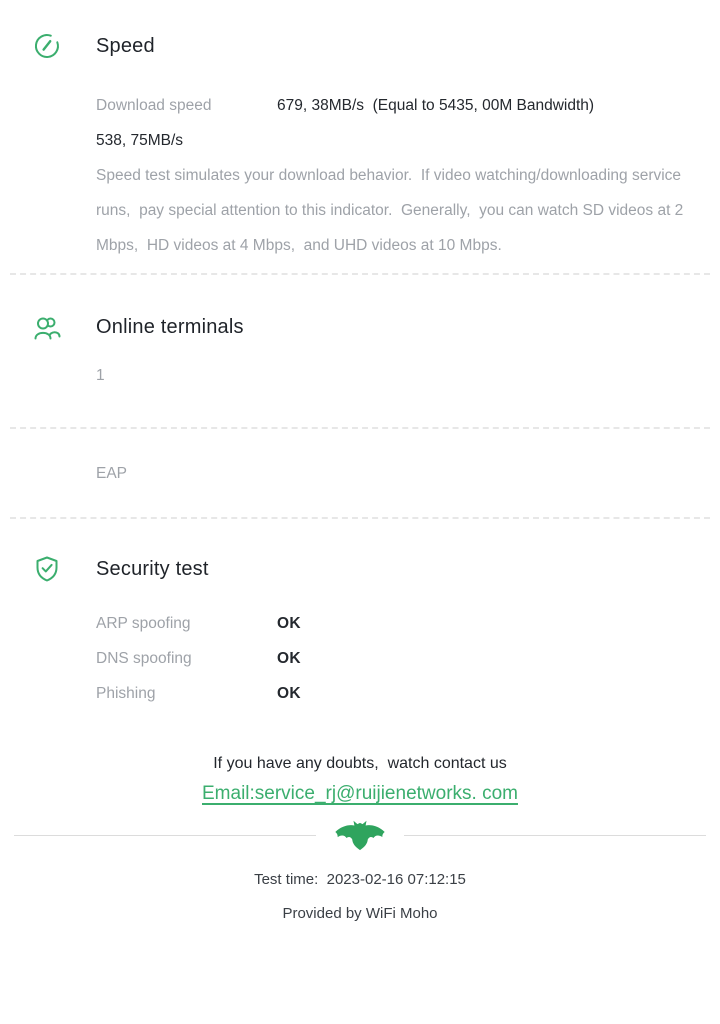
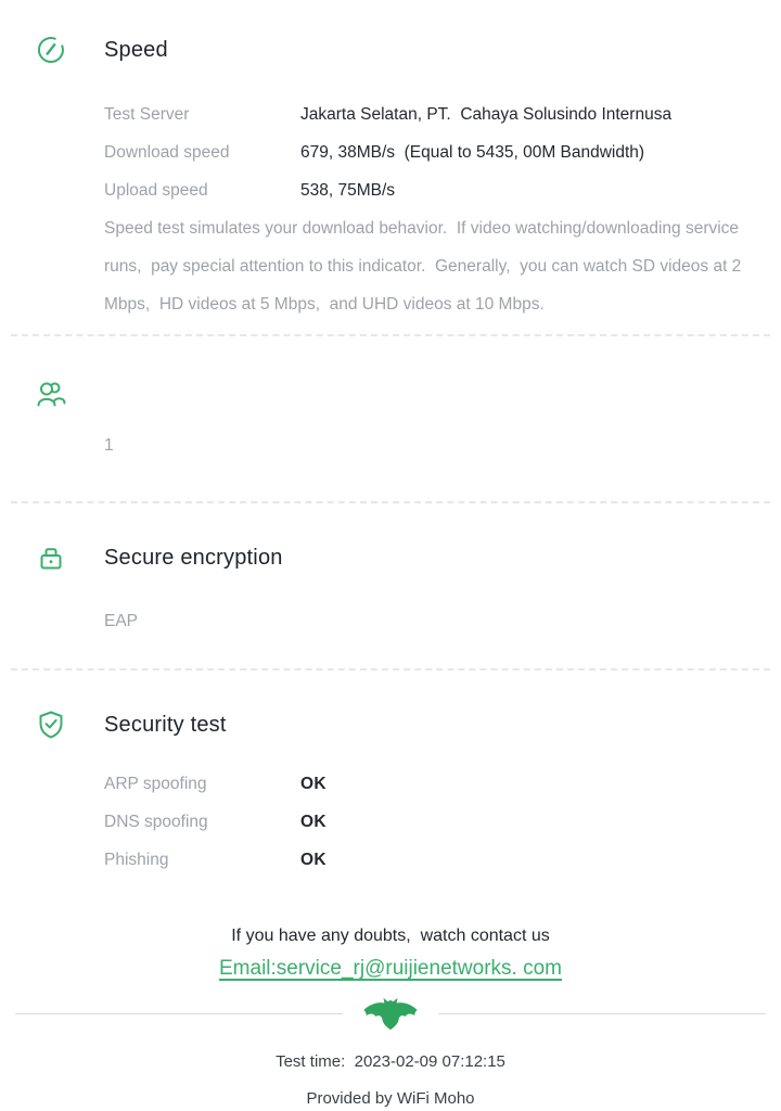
  Speed
+ Test Server
+ Jakarta Selatan, PT. Cahaya Solusindo Internusa
  Download speed
  679, 38MB/s (Equal to 5435, 00M Bandwidth)
+ Upload speed
  538, 75MB/s
- Speed test simulates your download behavior. If video watching/downloading service runs, pay special attention to this indicator. Generally, you can watch SD videos at 2 Mbps, HD videos at 4 Mbps, and UHD videos at 10 Mbps.
+ Speed test simulates your download behavior. If video watching/downloading service runs, pay special attention to this indicator. Generally, you can watch SD videos at 2 Mbps, HD videos at 5 Mbps, and UHD videos at 10 Mbps.
- Online terminals
  1
+ Secure encryption
  EAP
  Security test
  ARP spoofing
  OK
  DNS spoofing
  OK
  Phishing
  OK
  If you have any doubts, watch contact us
  Email:service_rj@ruijienetworks. com
- Test time: 2023-02-16 07:12:15
+ Test time: 2023-02-09 07:12:15
  Provided by WiFi Moho
